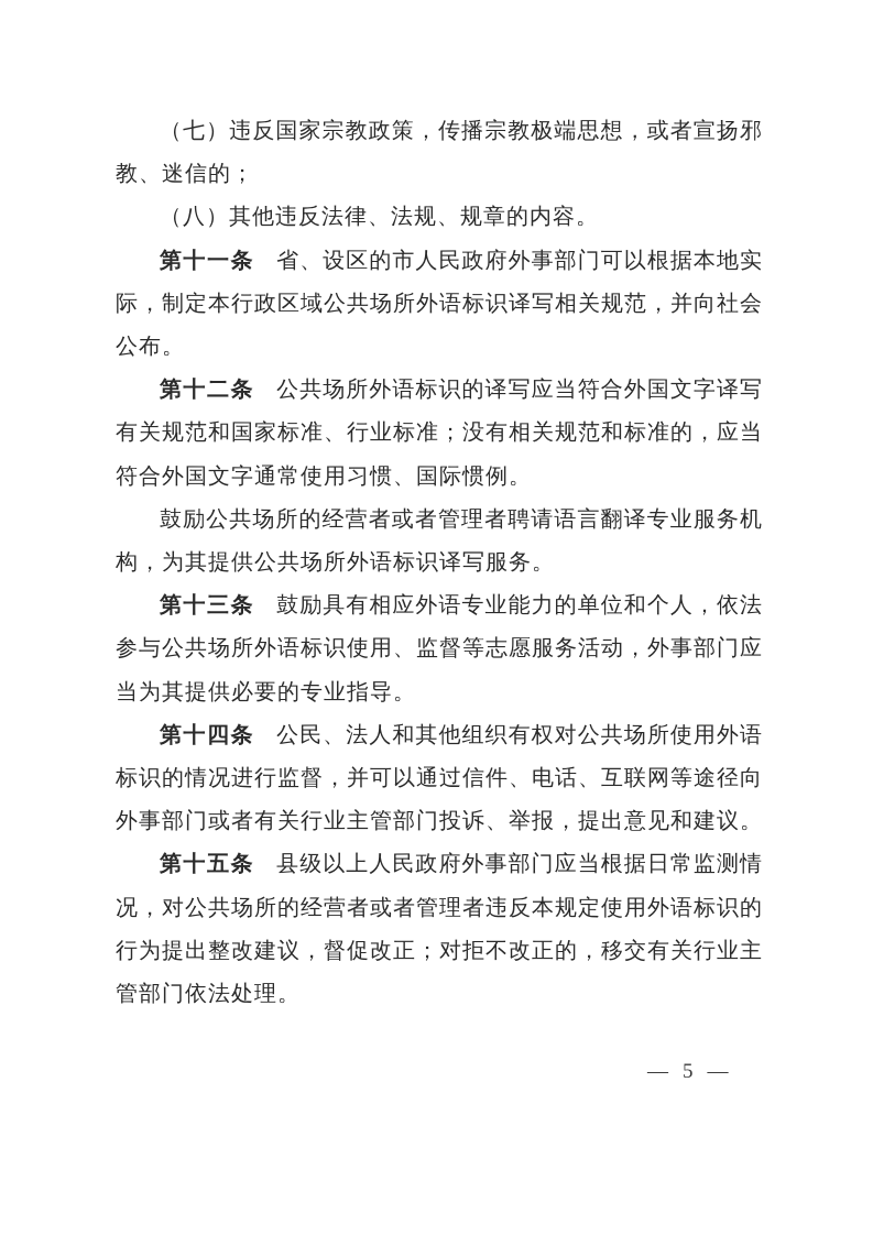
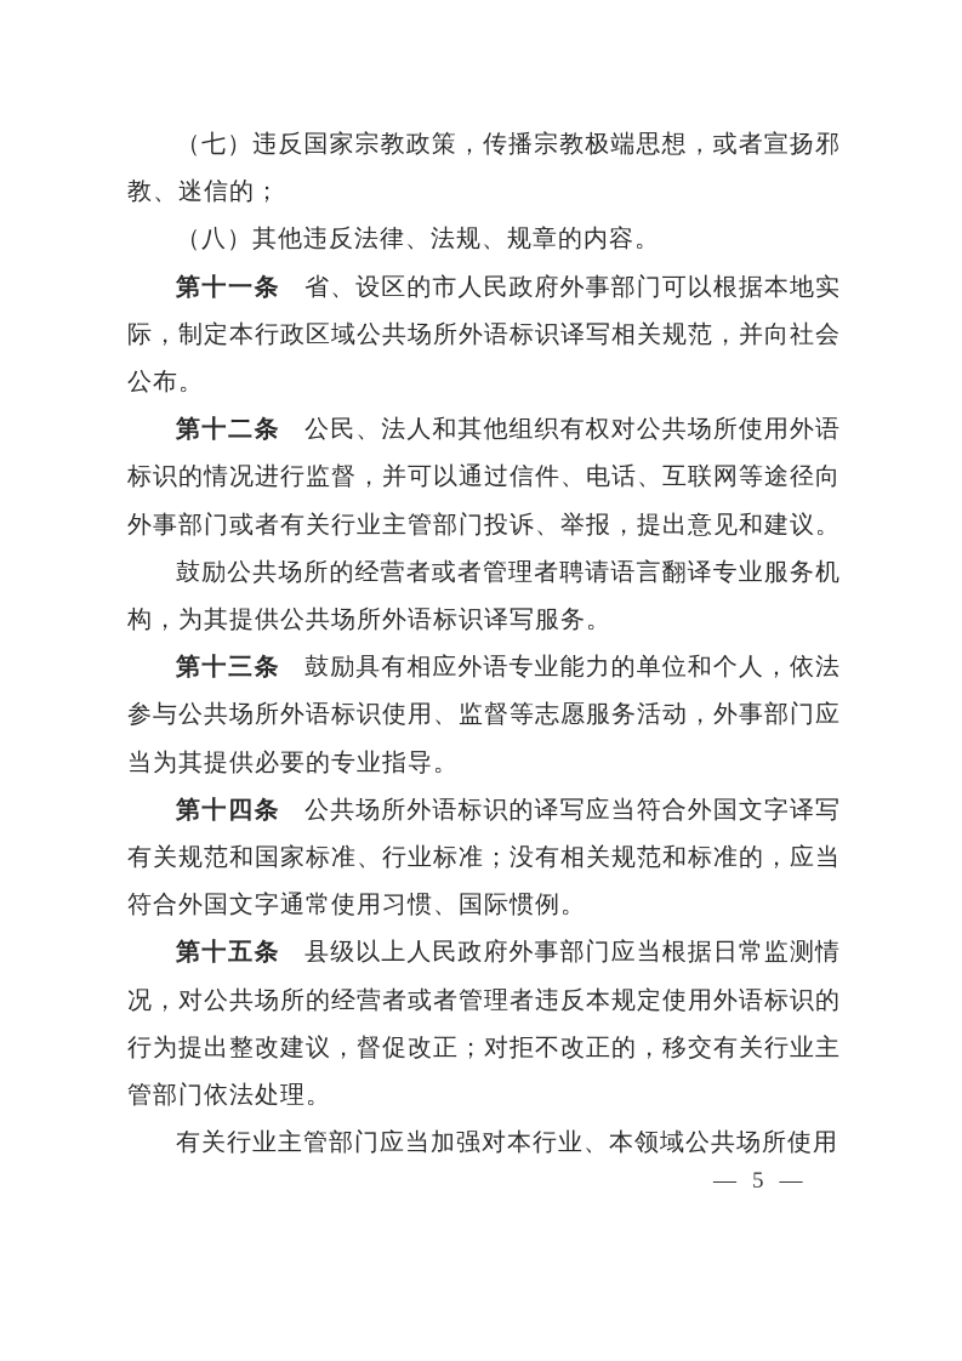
  （七）违反国家宗教政策，传播宗教极端思想，或者宣扬邪教、迷信的；
  （八）其他违反法律、法规、规章的内容。
  第十一条 省、设区的市人民政府外事部门可以根据本地实际，制定本行政区域公共场所外语标识译写相关规范，并向社会公布。
- 第十二条 公共场所外语标识的译写应当符合外国文字译写有关规范和国家标准、行业标准；没有相关规范和标准的，应当符合外国文字通常使用习惯、国际惯例。
+ 第十二条 公民、法人和其他组织有权对公共场所使用外语标识的情况进行监督，并可以通过信件、电话、互联网等途径向外事部门或者有关行业主管部门投诉、举报，提出意见和建议。
  鼓励公共场所的经营者或者管理者聘请语言翻译专业服务机构，为其提供公共场所外语标识译写服务。
  第十三条 鼓励具有相应外语专业能力的单位和个人，依法参与公共场所外语标识使用、监督等志愿服务活动，外事部门应当为其提供必要的专业指导。
- 第十四条 公民、法人和其他组织有权对公共场所使用外语标识的情况进行监督，并可以通过信件、电话、互联网等途径向外事部门或者有关行业主管部门投诉、举报，提出意见和建议。
+ 第十四条 公共场所外语标识的译写应当符合外国文字译写有关规范和国家标准、行业标准；没有相关规范和标准的，应当符合外国文字通常使用习惯、国际惯例。
  第十五条 县级以上人民政府外事部门应当根据日常监测情况，对公共场所的经营者或者管理者违反本规定使用外语标识的行为提出整改建议，督促改正；对拒不改正的，移交有关行业主管部门依法处理。
+ 有关行业主管部门应当加强对本行业、本领域公共场所使用
  — 5 —
